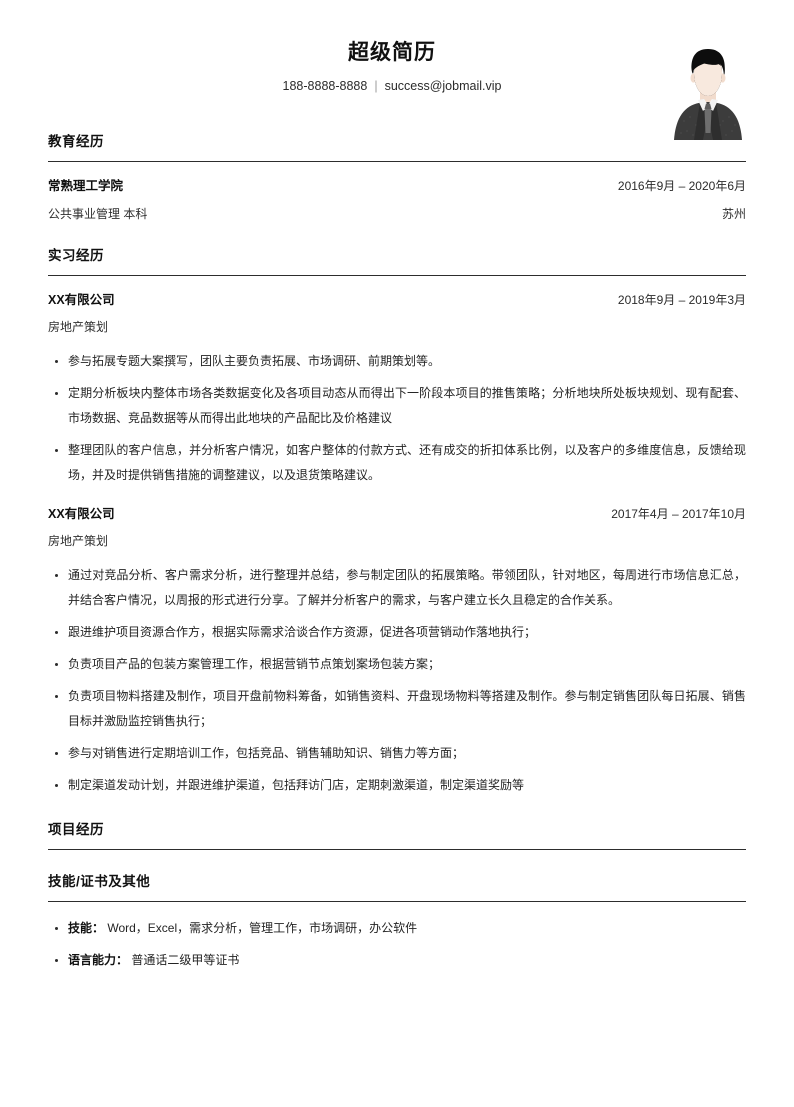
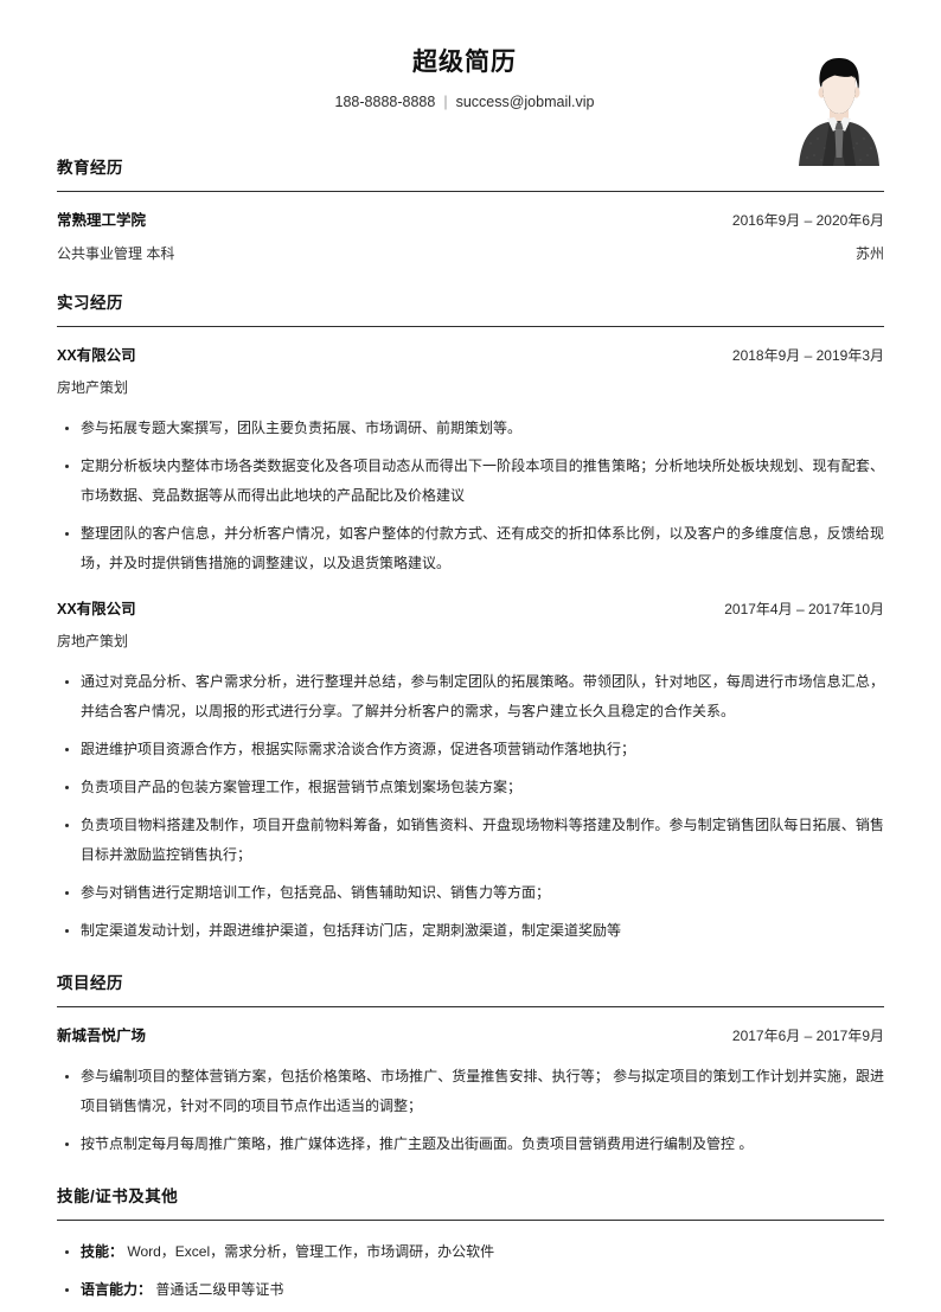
  超级简历
  188-8888-8888 | success@jobmail.vip
  教育经历
  常熟理工学院
  2016年9月 – 2020年6月
  公共事业管理 本科
  苏州
  实习经历
  XX有限公司
  2018年9月 – 2019年3月
  房地产策划
  参与拓展专题大案撰写，团队主要负责拓展、市场调研、前期策划等。
  定期分析板块内整体市场各类数据变化及各项目动态从而得出下一阶段本项目的推售策略；分析地块所处板块规划、现有配套、市场数据、竞品数据等从而得出此地块的产品配比及价格建议
  整理团队的客户信息，并分析客户情况，如客户整体的付款方式、还有成交的折扣体系比例，以及客户的多维度信息，反馈给现场，并及时提供销售措施的调整建议，以及退货策略建议。
  XX有限公司
  2017年4月 – 2017年10月
  房地产策划
  通过对竞品分析、客户需求分析，进行整理并总结，参与制定团队的拓展策略。带领团队，针对地区，每周进行市场信息汇总，并结合客户情况，以周报的形式进行分享。了解并分析客户的需求，与客户建立长久且稳定的合作关系。
  跟进维护项目资源合作方，根据实际需求洽谈合作方资源，促进各项营销动作落地执行；
  负责项目产品的包装方案管理工作，根据营销节点策划案场包装方案；
  负责项目物料搭建及制作，项目开盘前物料筹备，如销售资料、开盘现场物料等搭建及制作。参与制定销售团队每日拓展、销售目标并激励监控销售执行；
  参与对销售进行定期培训工作，包括竞品、销售辅助知识、销售力等方面；
  制定渠道发动计划，并跟进维护渠道，包括拜访门店，定期刺激渠道，制定渠道奖励等
  项目经历
+ 新城吾悦广场
+ 2017年6月 – 2017年9月
+ 参与编制项目的整体营销方案，包括价格策略、市场推广、货量推售安排、执行等； 参与拟定项目的策划工作计划并实施，跟进项目销售情况，针对不同的项目节点作出适当的调整；
+ 按节点制定每月每周推广策略，推广媒体选择，推广主题及出街画面。负责项目营销费用进行编制及管控 。
  技能/证书及其他
  技能： Word，Excel，需求分析，管理工作，市场调研，办公软件
  语言能力： 普通话二级甲等证书
